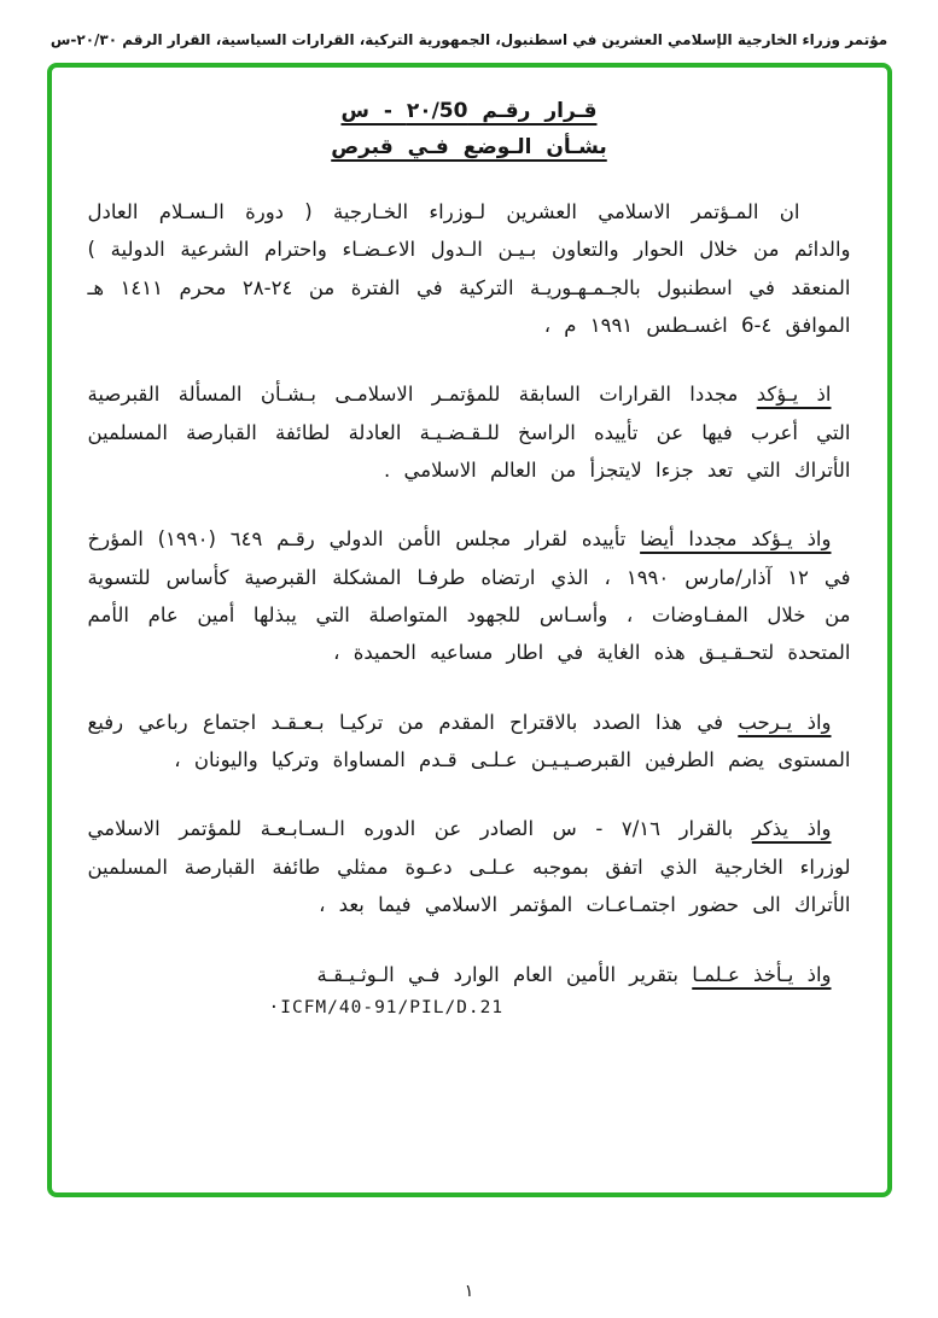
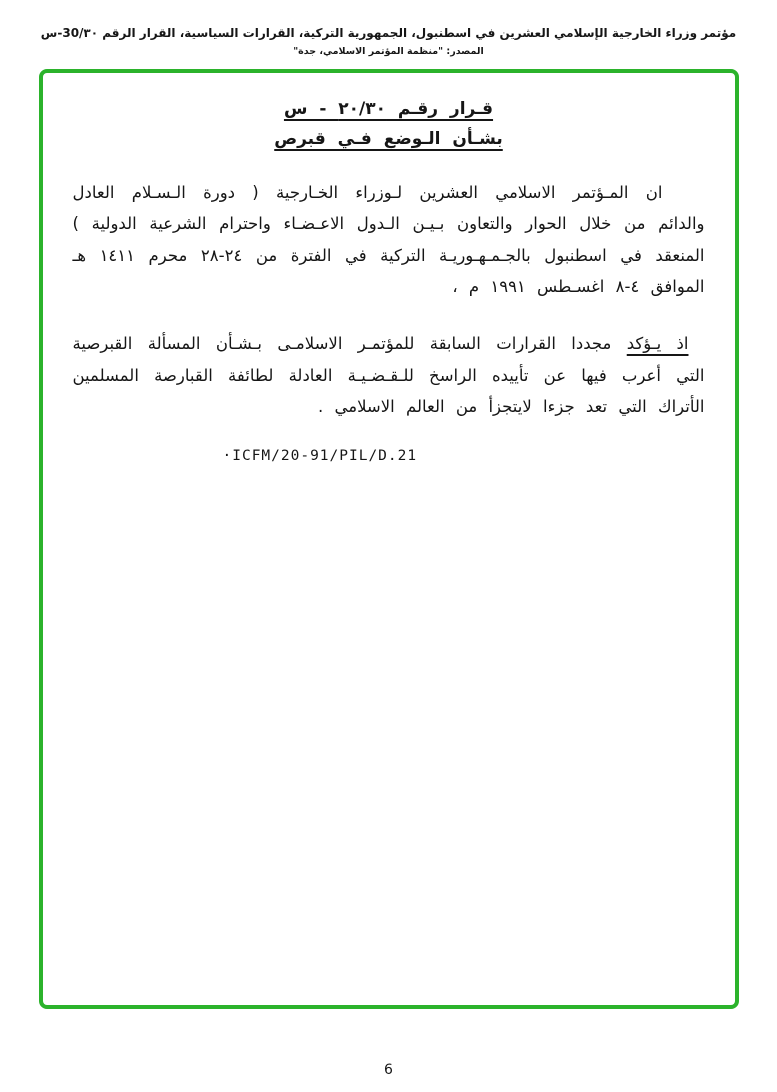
- مؤتمر وزراء الخارجية الإسلامي العشرين في اسطنبول، الجمهورية التركية، القرارات السياسية، القرار الرقم ٢٠/٣٠-س
+ مؤتمر وزراء الخارجية الإسلامي العشرين في اسطنبول، الجمهورية التركية، القرارات السياسية، القرار الرقم 30/٣٠-س
+ المصدر: "منظمة المؤتمر الاسلامي، جدة"
- قـرار رقـم ٢٠/50 - س
+ قـرار رقـم ٢٠/٣٠ - س
  بشـأن الـوضع فـي قبرص
- ان المـؤتمر الاسلامي العشرين لـوزراء الخـارجية ( دورة الـسـلام العادل والدائم من خلال الحوار والتعاون بـيـن الـدول الاعـضـاء واحترام الشرعية الدولية ) المنعقد في اسطنبول بالجـمـهـوريـة التركية في الفترة من ٢٤-٢٨ محرم ١٤١١ هـ الموافق ٤-6 اغسـطس ١٩٩١ م ،
+ ان المـؤتمر الاسلامي العشرين لـوزراء الخـارجية ( دورة الـسـلام العادل والدائم من خلال الحوار والتعاون بـيـن الـدول الاعـضـاء واحترام الشرعية الدولية ) المنعقد في اسطنبول بالجـمـهـوريـة التركية في الفترة من ٢٤-٢٨ محرم ١٤١١ هـ الموافق ٤-٨ اغسـطس ١٩٩١ م ،
  اذ يـؤكد مجددا القرارات السابقة للمؤتمـر الاسلامـى بـشـأن المسألة القبرصية التي أعرب فيها عن تأييده الراسخ للـقـضـيـة العادلة لطائفة القبارصة المسلمين الأتراك التي تعد جزءا لايتجزأ من العالم الاسلامي .
- واذ يـؤكد مجددا أيضا تأييده لقرار مجلس الأمن الدولي رقـم ٦٤٩ (١٩٩٠) المؤرخ في ١٢ آذار/مارس ١٩٩٠ ، الذي ارتضاه طرفـا المشكلة القبرصية كأساس للتسوية من خلال المفـاوضات ، وأسـاس للجهود المتواصلة التي يبذلها أمين عام الأمم المتحدة لتحـقـيـق هذه الغاية في اطار مساعيه الحميدة ،
- واذ يـرحب في هذا الصدد بالاقتراح المقدم من تركيـا بـعـقـد اجتماع رباعي رفيع المستوى يضم الطرفين القبرصـيـيـن عـلـى قـدم المساواة وتركيا واليونان ،
- واذ يذكر بالقرار ٧/١٦ - س الصادر عن الدوره الـسـابـعـة للمؤتمر الاسلامي لوزراء الخارجية الذي اتفق بموجبه عـلـى دعـوة ممثلي طائفة القبارصة المسلمين الأتراك الى حضور اجتمـاعـات المؤتمر الاسلامي فيما بعد ،
- واذ يـأخذ عـلمـا بتقرير الأمين العام الوارد فـي الـوثـيـقـة
- ·ICFM/40-91/PIL/D.21
+ ·ICFM/20-91/PIL/D.21
- ١
+ 6
